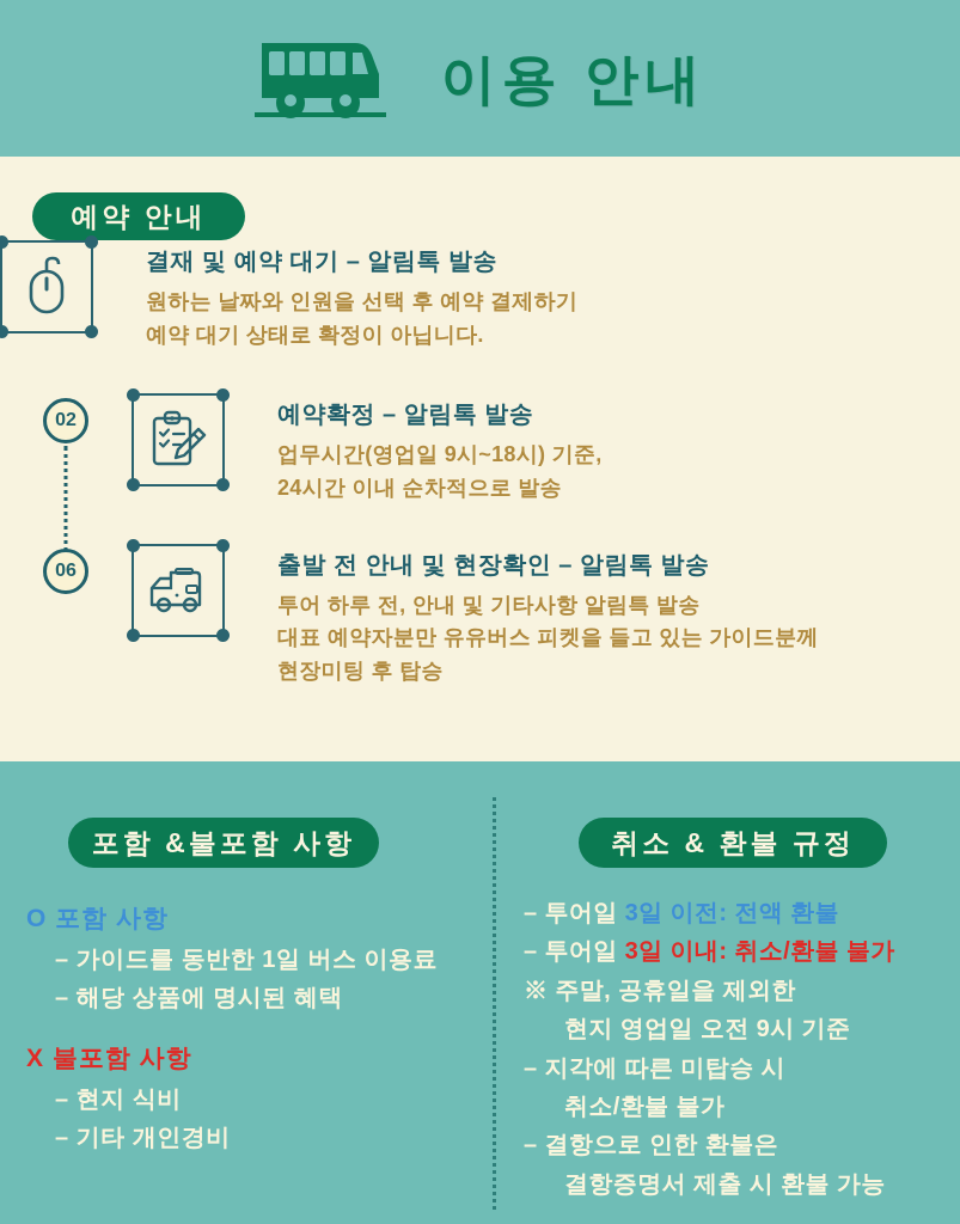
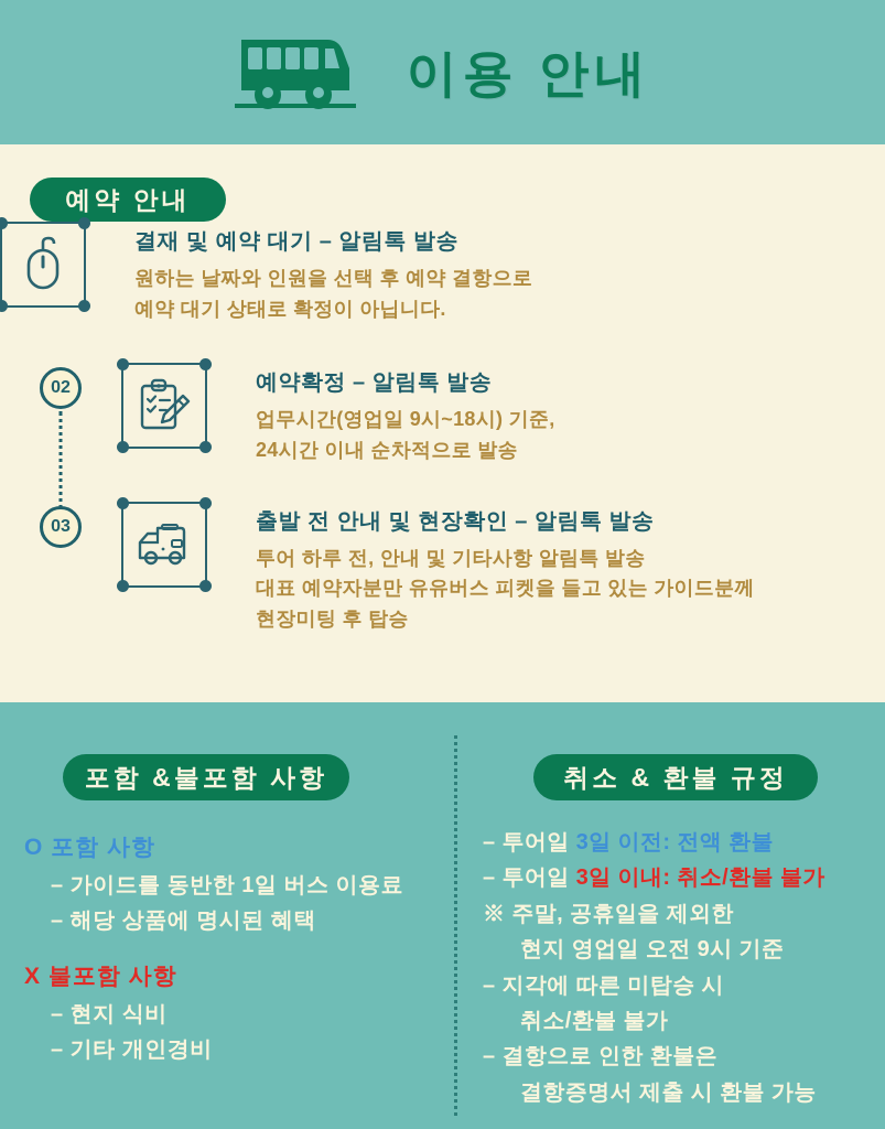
  이용 안내
  예약 안내
  결재 및 예약 대기 – 알림톡 발송
- 원하는 날짜와 인원을 선택 후 예약 결제하기
+ 원하는 날짜와 인원을 선택 후 예약 결항으로
  예약 대기 상태로 확정이 아닙니다.
  02
  예약확정 – 알림톡 발송
  업무시간(영업일 9시~18시) 기준,
  24시간 이내 순차적으로 발송
- 06
+ 03
  출발 전 안내 및 현장확인 – 알림톡 발송
  투어 하루 전, 안내 및 기타사항 알림특 발송
  대표 예약자분만 유유버스 피켓을 들고 있는 가이드분께
  현장미팅 후 탑승
  포함 &불포함 사항
  취소 & 환불 규정
  O 포함 사항
  – 가이드를 동반한 1일 버스 이용료
  – 해당 상품에 명시된 혜택
  X 불포함 사항
  – 현지 식비
  – 기타 개인경비
  – 투어일 3일 이전: 전액 환불
  – 투어일 3일 이내: 취소/환불 불가
  ※ 주말, 공휴일을 제외한
  현지 영업일 오전 9시 기준
  – 지각에 따른 미탑승 시
  취소/환불 불가
  – 결항으로 인한 환불은
  결항증명서 제출 시 환불 가능
